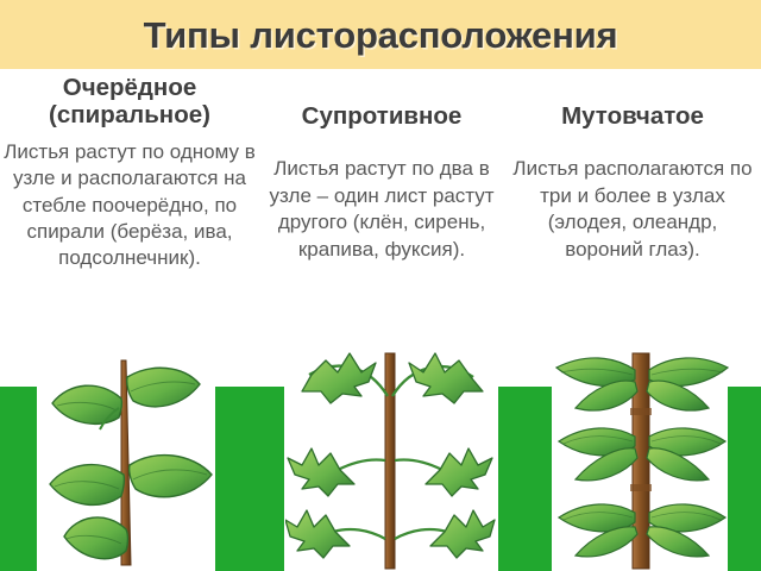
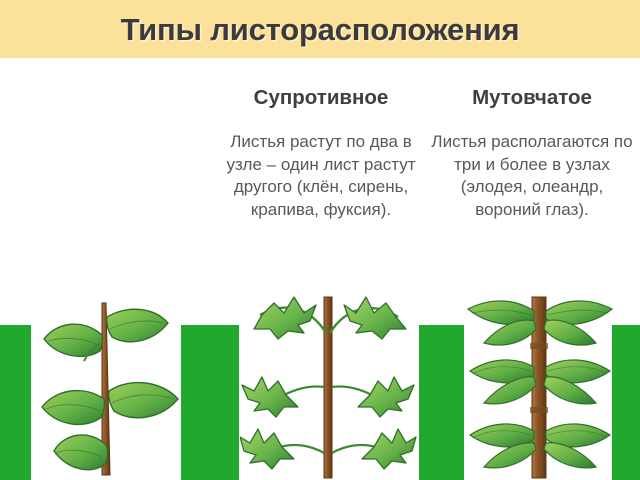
  Типы листорасположения
- Очерёдное
- (спиральное)
- Листья растут по одному в узле и располагаются на стебле поочерёдно, по спирали (берёза, ива, подсолнечник).
  Супротивное
  Листья растут по два в узле – один лист растут другого (клён, сирень, крапива, фуксия).
  Мутовчатое
  Листья располагаются по три и более в узлах (элодея, олеандр, вороний глаз).
